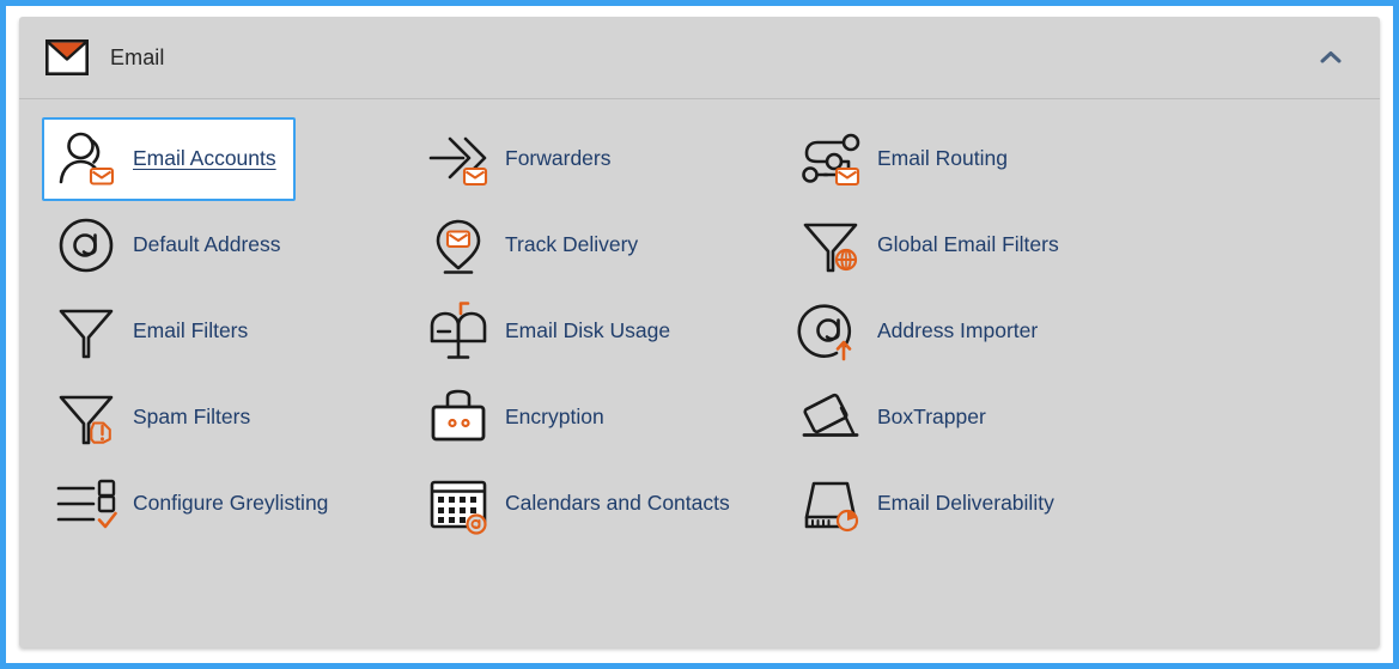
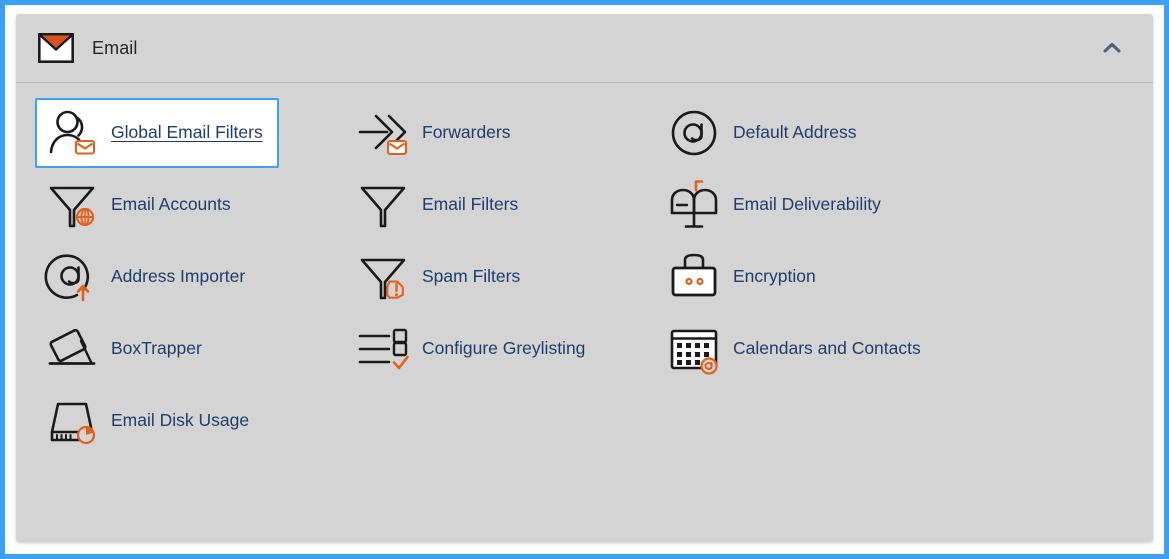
  Email
- Email Accounts
+ Global Email Filters
  Forwarders
- Email Routing
  Default Address
- Track Delivery
- Global Email Filters
+ Email Accounts
  Email Filters
- Email Disk Usage
+ Email Deliverability
  Address Importer
  Spam Filters
  Encryption
  BoxTrapper
  Configure Greylisting
  Calendars and Contacts
- Email Deliverability
+ Email Disk Usage
